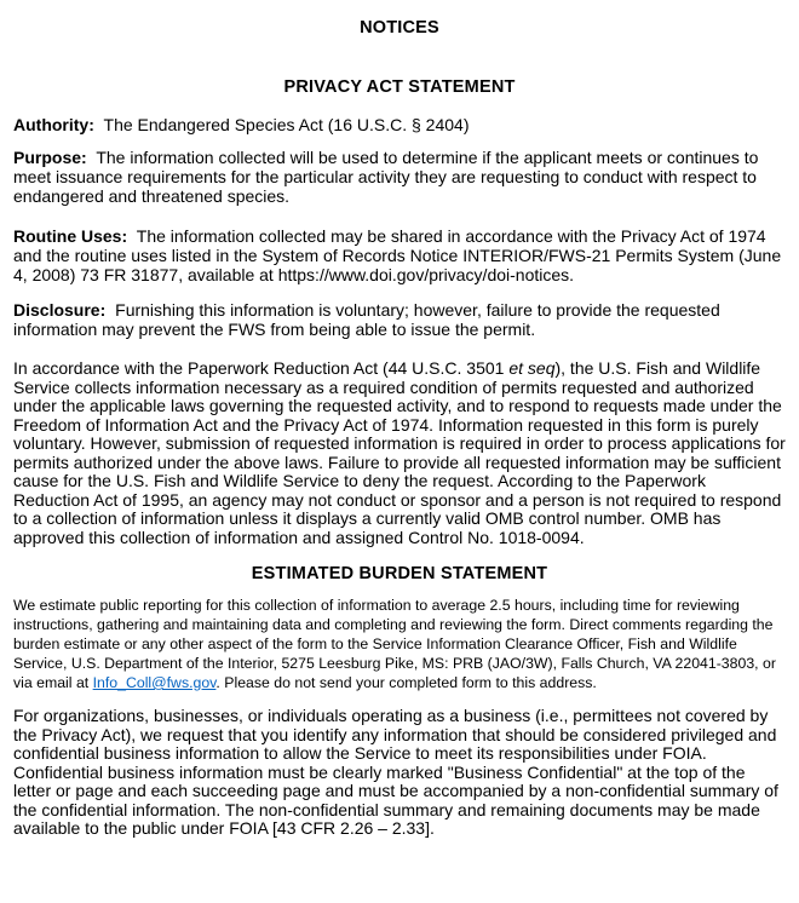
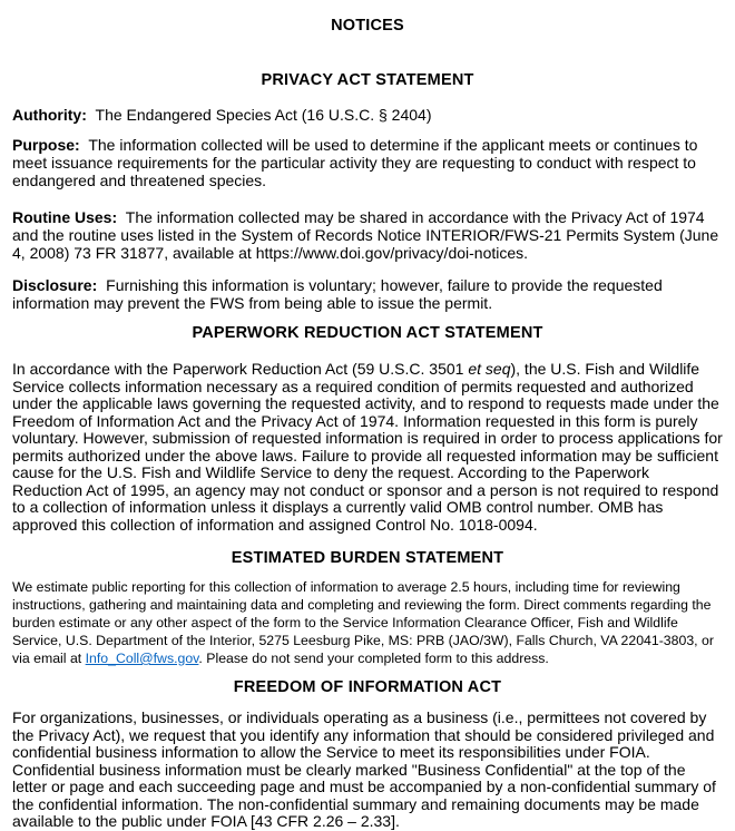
  NOTICES
  PRIVACY ACT STATEMENT
  Authority: The Endangered Species Act (16 U.S.C. § 2404)
  Purpose: The information collected will be used to determine if the applicant meets or continues to meet issuance requirements for the particular activity they are requesting to conduct with respect to endangered and threatened species.
  Routine Uses: The information collected may be shared in accordance with the Privacy Act of 1974 and the routine uses listed in the System of Records Notice INTERIOR/FWS-21 Permits System (June 4, 2008) 73 FR 31877, available at https://www.doi.gov/privacy/doi-notices.
  Disclosure: Furnishing this information is voluntary; however, failure to provide the requested information may prevent the FWS from being able to issue the permit.
+ PAPERWORK REDUCTION ACT STATEMENT
- In accordance with the Paperwork Reduction Act (44 U.S.C. 3501 et seq), the U.S. Fish and Wildlife Service collects information necessary as a required condition of permits requested and authorized under the applicable laws governing the requested activity, and to respond to requests made under the Freedom of Information Act and the Privacy Act of 1974. Information requested in this form is purely voluntary. However, submission of requested information is required in order to process applications for permits authorized under the above laws. Failure to provide all requested information may be sufficient cause for the U.S. Fish and Wildlife Service to deny the request. According to the Paperwork Reduction Act of 1995, an agency may not conduct or sponsor and a person is not required to respond to a collection of information unless it displays a currently valid OMB control number. OMB has approved this collection of information and assigned Control No. 1018-0094.
+ In accordance with the Paperwork Reduction Act (59 U.S.C. 3501 et seq), the U.S. Fish and Wildlife Service collects information necessary as a required condition of permits requested and authorized under the applicable laws governing the requested activity, and to respond to requests made under the Freedom of Information Act and the Privacy Act of 1974. Information requested in this form is purely voluntary. However, submission of requested information is required in order to process applications for permits authorized under the above laws. Failure to provide all requested information may be sufficient cause for the U.S. Fish and Wildlife Service to deny the request. According to the Paperwork Reduction Act of 1995, an agency may not conduct or sponsor and a person is not required to respond to a collection of information unless it displays a currently valid OMB control number. OMB has approved this collection of information and assigned Control No. 1018-0094.
  ESTIMATED BURDEN STATEMENT
  We estimate public reporting for this collection of information to average 2.5 hours, including time for reviewing instructions, gathering and maintaining data and completing and reviewing the form. Direct comments regarding the burden estimate or any other aspect of the form to the Service Information Clearance Officer, Fish and Wildlife Service, U.S. Department of the Interior, 5275 Leesburg Pike, MS: PRB (JAO/3W), Falls Church, VA 22041-3803, or via email at Info_Coll@fws.gov. Please do not send your completed form to this address.
+ FREEDOM OF INFORMATION ACT
  For organizations, businesses, or individuals operating as a business (i.e., permittees not covered by the Privacy Act), we request that you identify any information that should be considered privileged and confidential business information to allow the Service to meet its responsibilities under FOIA. Confidential business information must be clearly marked "Business Confidential" at the top of the letter or page and each succeeding page and must be accompanied by a non-confidential summary of the confidential information. The non-confidential summary and remaining documents may be made available to the public under FOIA [43 CFR 2.26 – 2.33].
